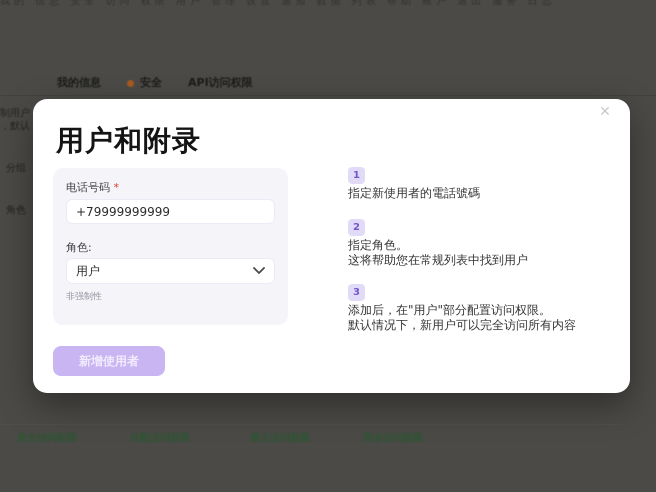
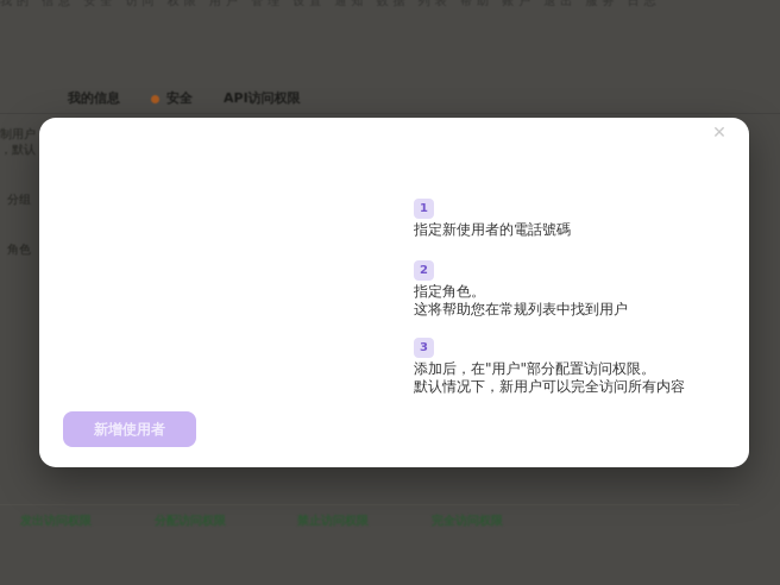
  我的信息
  安全
  API访问权限
  制用户
  ，默认
  分组
  角色
  发出访问权限
  分配访问权限
  禁止访问权限
  完全访问权限
  ✕
- 用户和附录
- 电话号码 *
- +79999999999
- 角色:
- 用户
- 非强制性
  新增使用者
  1
  指定新使用者的電話號碼
  2
  指定角色。
  这将帮助您在常规列表中找到用户
  3
  添加后，在"用户"部分配置访问权限。
  默认情况下，新用户可以完全访问所有内容
